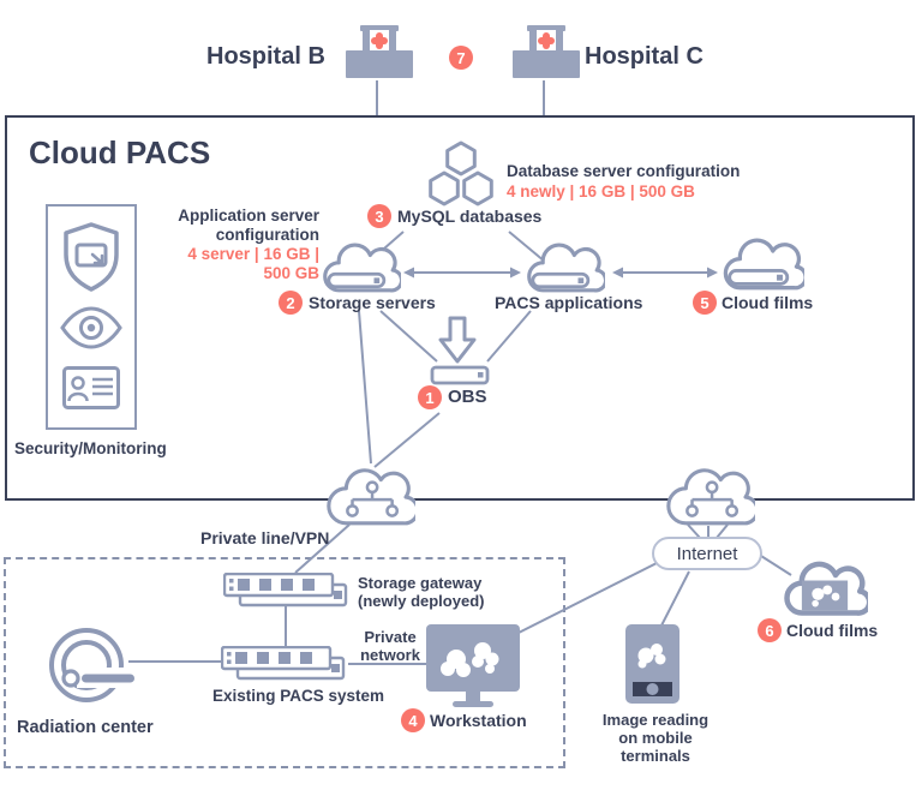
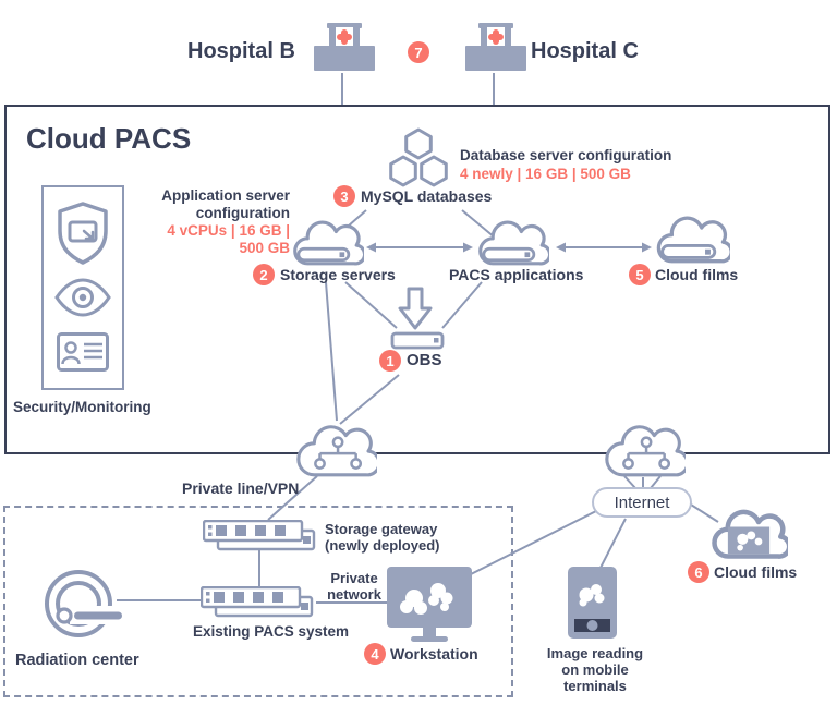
  Hospital B
  7
  Hospital C
  Cloud PACS
  Security/Monitoring
  Application server
  configuration
- 4 server | 16 GB |
+ 4 vCPUs | 16 GB |
  500 GB
  Database server configuration
  4 newly | 16 GB | 500 GB
  3
  MySQL databases
  2
  Storage servers
  PACS applications
  5
  Cloud films
  1
  OBS
  Private line/VPN
  Internet
  Radiation center
  Storage gateway
  (newly deployed)
  Existing PACS system
  Private
  network
  4
  Workstation
  Image reading
  on mobile terminals
  6
  Cloud films
